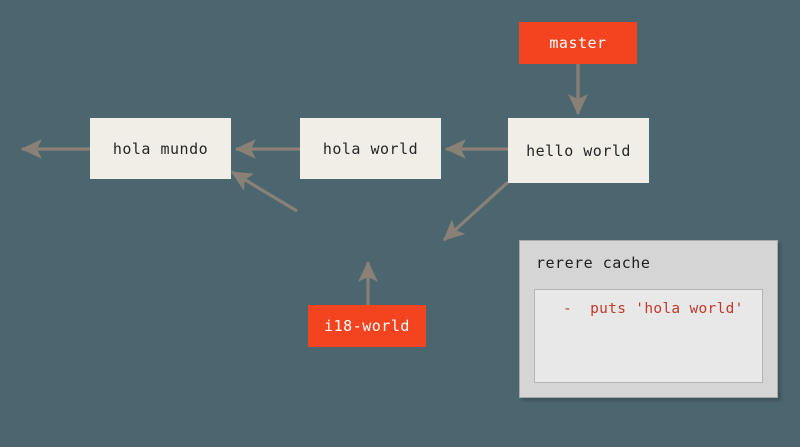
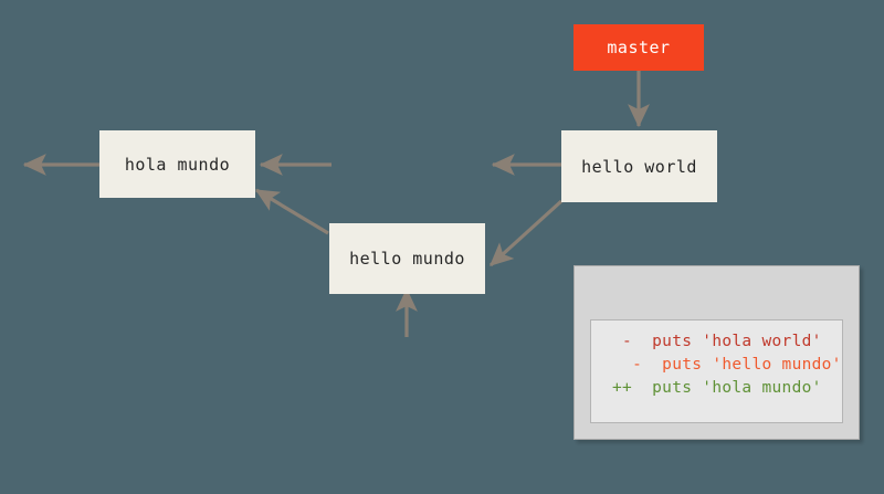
  hola mundo
- hola world
  hello world
+ hello mundo
  master
- i18-world
- rerere cache
  - puts 'hola world'
+ - puts 'hello mundo'
+ ++ puts 'hola mundo'
